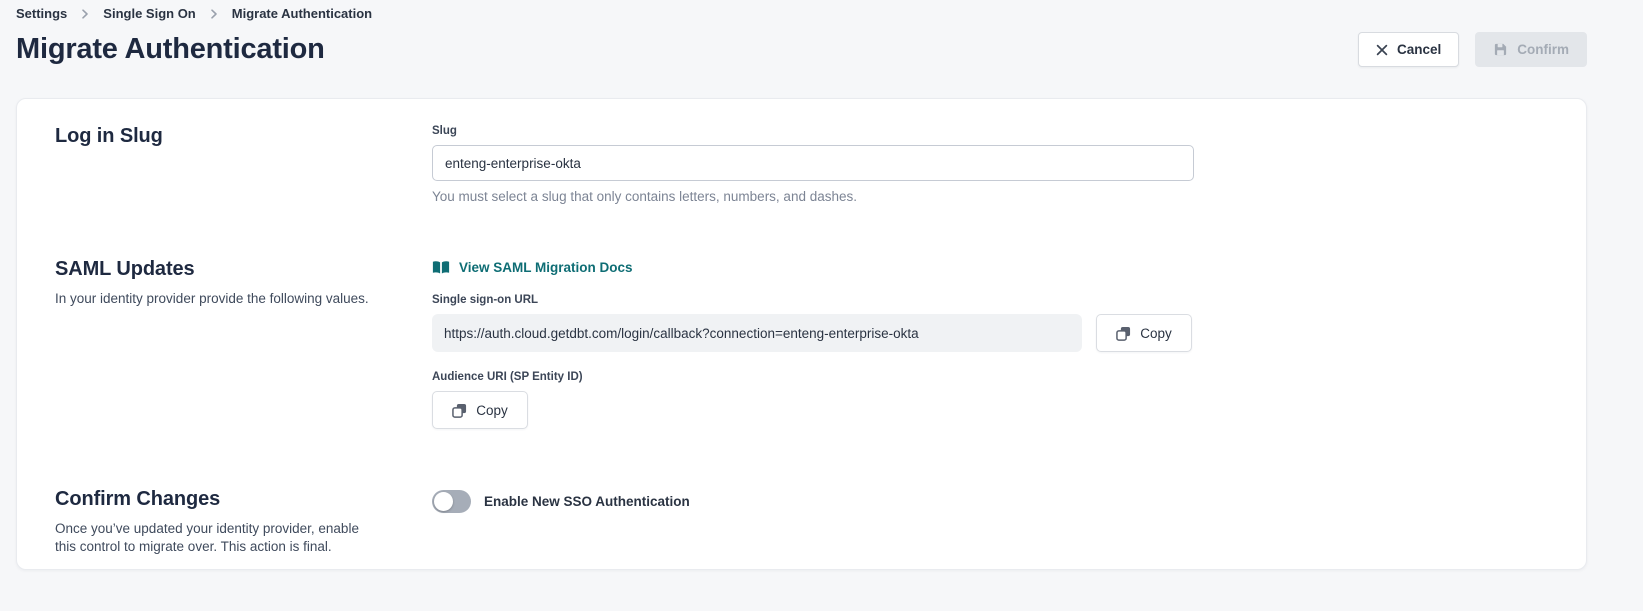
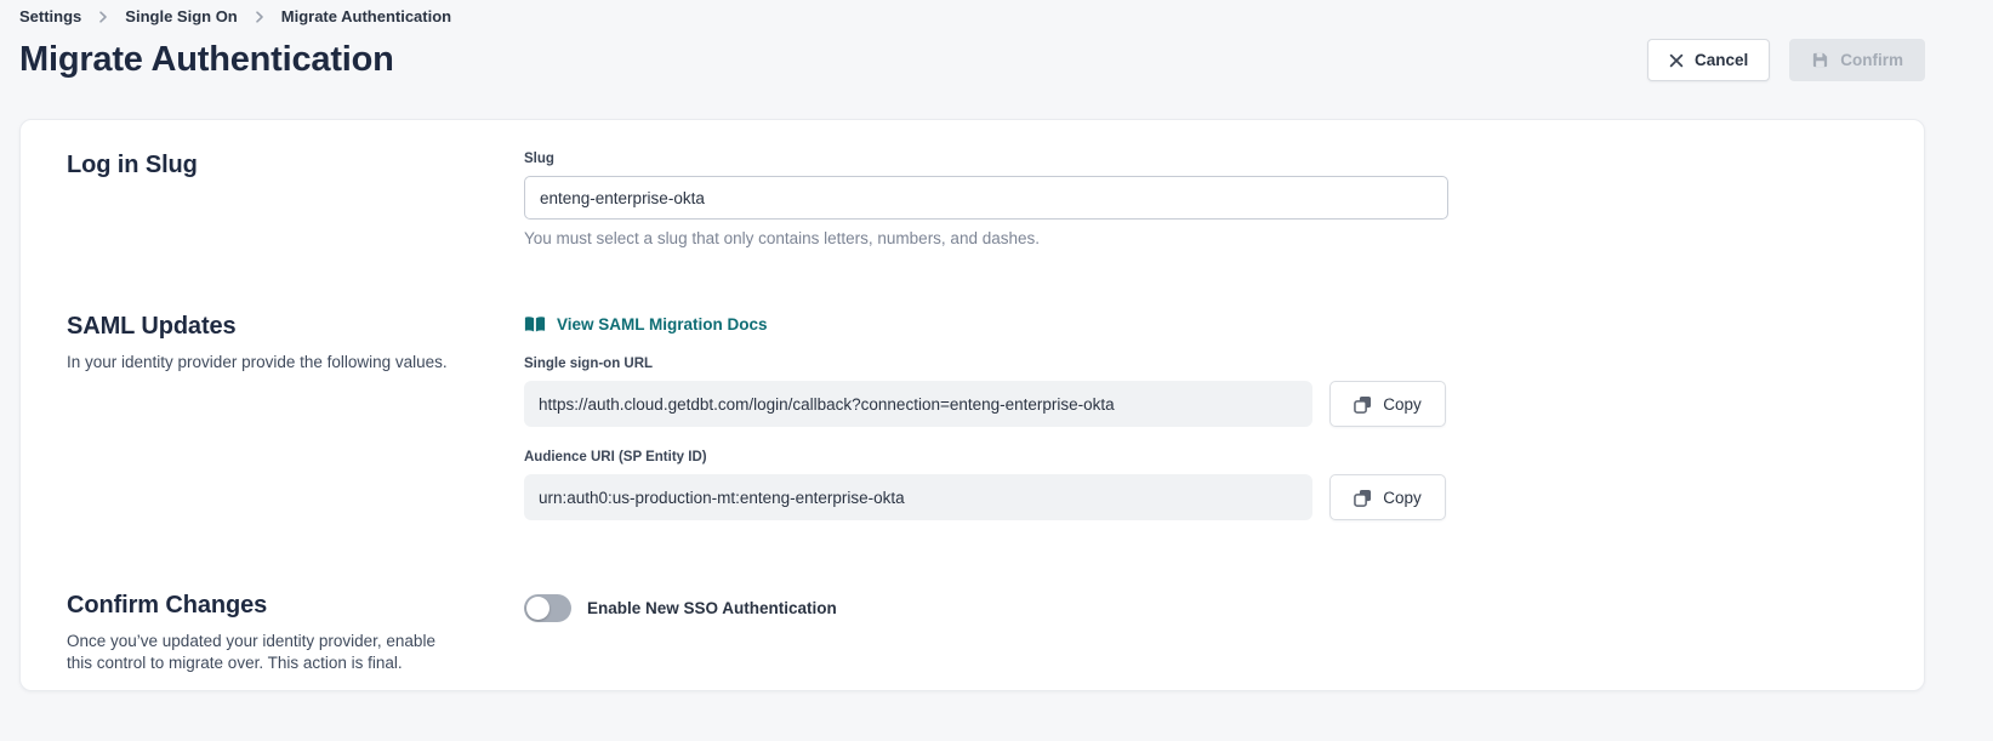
  Settings
  Single Sign On
  Migrate Authentication
  Migrate Authentication
  Cancel
  Confirm
  Log in Slug
  Slug
  enteng-enterprise-okta
  You must select a slug that only contains letters, numbers, and dashes.
  SAML Updates
  In your identity provider provide the following values.
  View SAML Migration Docs
  Single sign-on URL
  https://auth.cloud.getdbt.com/login/callback?connection=enteng-enterprise-okta
  Copy
  Audience URI (SP Entity ID)
+ urn:auth0:us-production-mt:enteng-enterprise-okta
  Copy
  Confirm Changes
  Once you’ve updated your identity provider, enable this control to migrate over. This action is final.
  Enable New SSO Authentication
